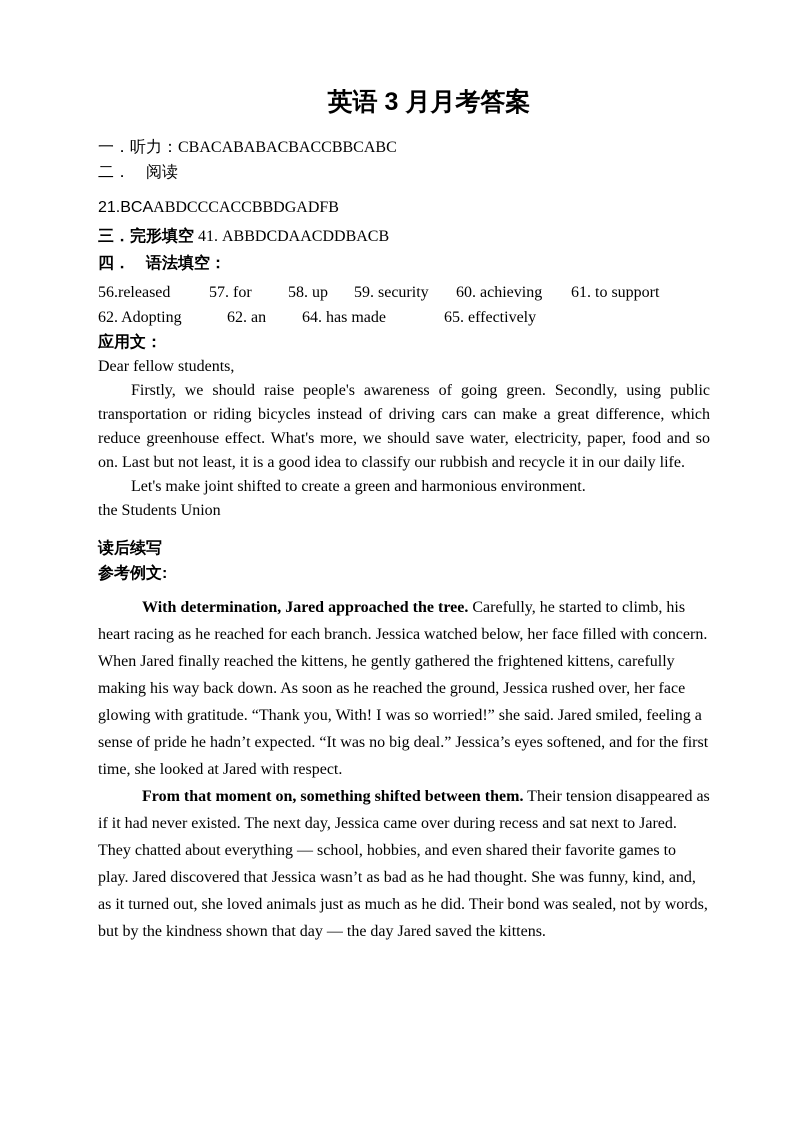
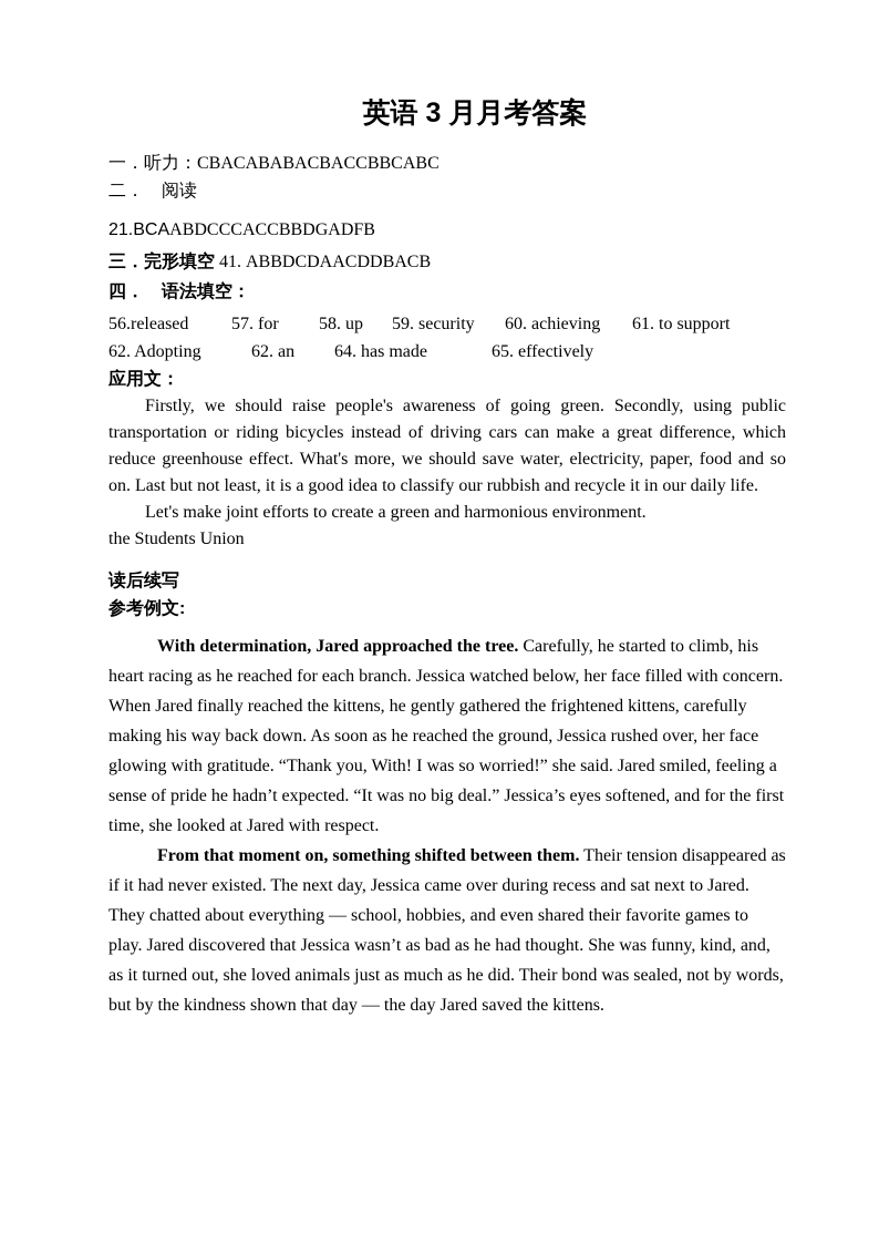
  英语 3 月月考答案
  一．听力：CBACABABACBACCBBCABC
  二． 阅读
  21.BCAABDCCCACCBBDGADFB
  三．完形填空 41. ABBDCDAACDDBACB
  四． 语法填空：
  56.released 57. for 58. up 59. security 60. achieving 61. to support
  62. Adopting 62. an 64. has made 65. effectively
  应用文：
- Dear fellow students,
  Firstly, we should raise people's awareness of going green. Secondly, using public transportation or riding bicycles instead of driving cars can make a great difference, which reduce greenhouse effect. What's more, we should save water, electricity, paper, food and so on. Last but not least, it is a good idea to classify our rubbish and recycle it in our daily life.
- Let's make joint shifted to create a green and harmonious environment.
+ Let's make joint efforts to create a green and harmonious environment.
  the Students Union
  读后续写
  参考例文:
  With determination, Jared approached the tree. Carefully, he started to climb, his heart racing as he reached for each branch. Jessica watched below, her face filled with concern. When Jared finally reached the kittens, he gently gathered the frightened kittens, carefully making his way back down. As soon as he reached the ground, Jessica rushed over, her face glowing with gratitude. “Thank you, With! I was so worried!” she said. Jared smiled, feeling a sense of pride he hadn’t expected. “It was no big deal.” Jessica’s eyes softened, and for the first time, she looked at Jared with respect.
  From that moment on, something shifted between them. Their tension disappeared as if it had never existed. The next day, Jessica came over during recess and sat next to Jared. They chatted about everything — school, hobbies, and even shared their favorite games to play. Jared discovered that Jessica wasn’t as bad as he had thought. She was funny, kind, and, as it turned out, she loved animals just as much as he did. Their bond was sealed, not by words, but by the kindness shown that day — the day Jared saved the kittens.
